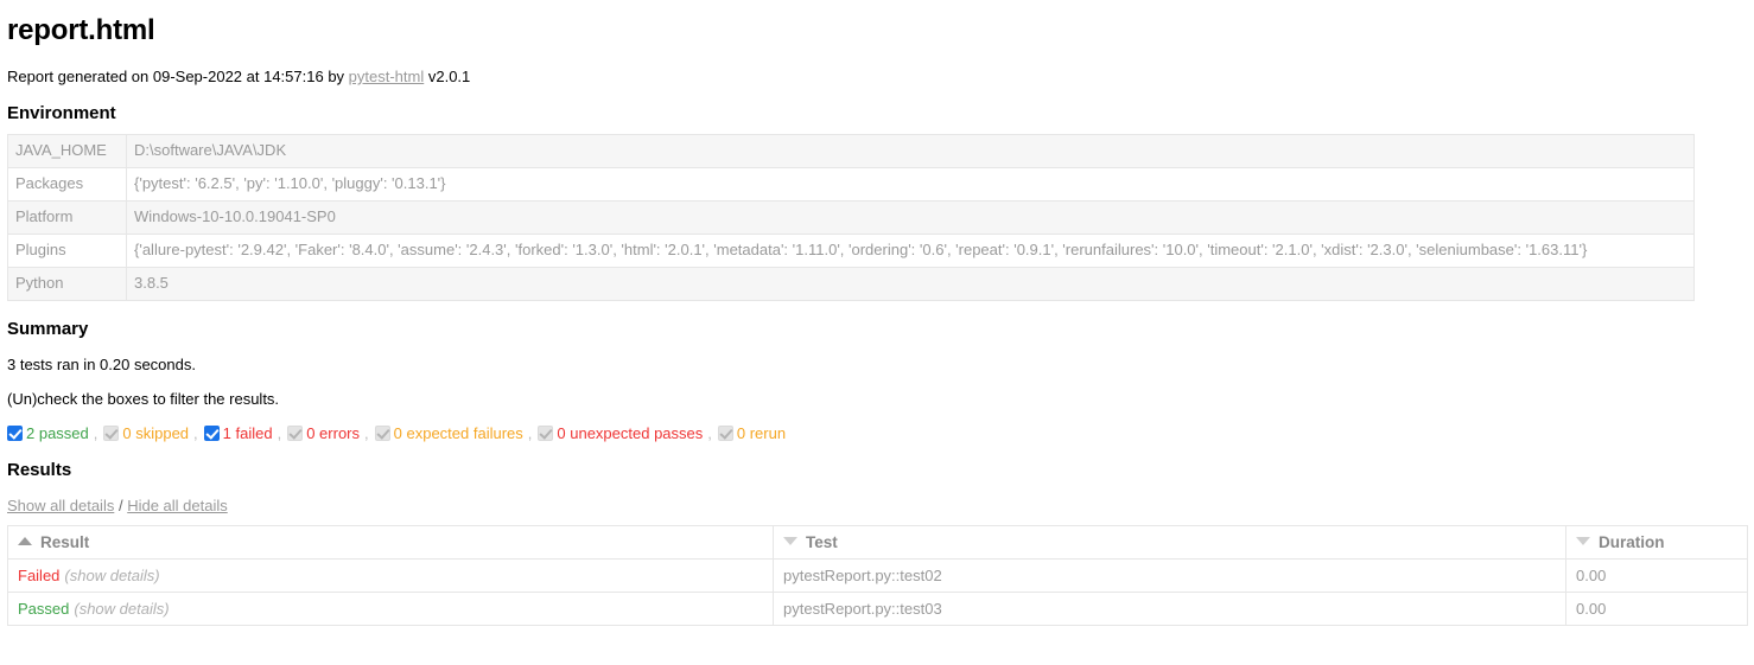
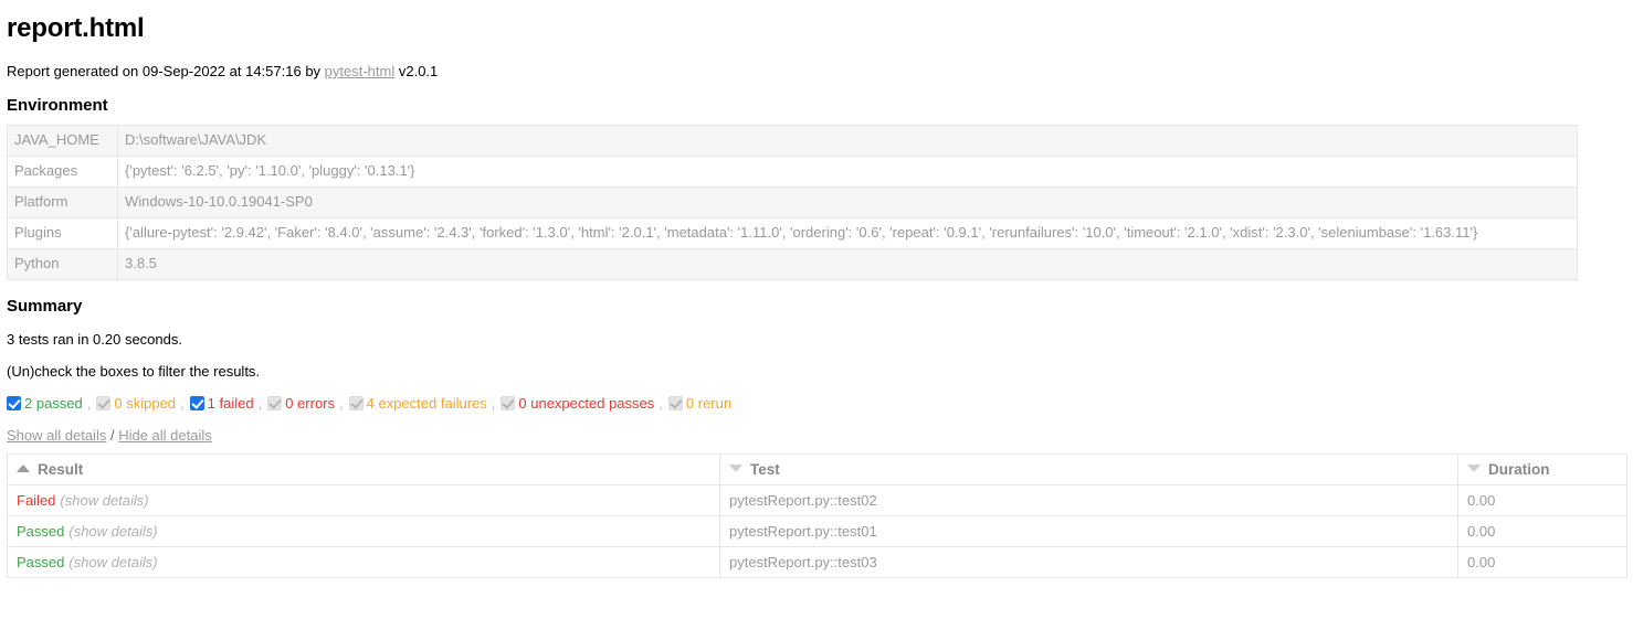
  report.html
  Report generated on 09-Sep-2022 at 14:57:16 by pytest-html v2.0.1
  Environment
  JAVA_HOME	D:\software\JAVA\JDK
  Packages	{'pytest': '6.2.5', 'py': '1.10.0', 'pluggy': '0.13.1'}
  Platform	Windows-10-10.0.19041-SP0
  Plugins	{'allure-pytest': '2.9.42', 'Faker': '8.4.0', 'assume': '2.4.3', 'forked': '1.3.0', 'html': '2.0.1', 'metadata': '1.11.0', 'ordering': '0.6', 'repeat': '0.9.1', 'rerunfailures': '10.0', 'timeout': '2.1.0', 'xdist': '2.3.0', 'seleniumbase': '1.63.11'}
  Python	3.8.5
  Summary
  3 tests ran in 0.20 seconds.
  (Un)check the boxes to filter the results.
  2 passed
  ,
  0 skipped
  ,
  1 failed
  ,
  0 errors
  ,
- 0 expected failures
+ 4 expected failures
  ,
  0 unexpected passes
  ,
  0 rerun
- Results
  Show all details / Hide all details
  Result	Test	Duration
  Failed (show details)	pytestReport.py::test02	0.00
+ Passed (show details)	pytestReport.py::test01	0.00
  Passed (show details)	pytestReport.py::test03	0.00
